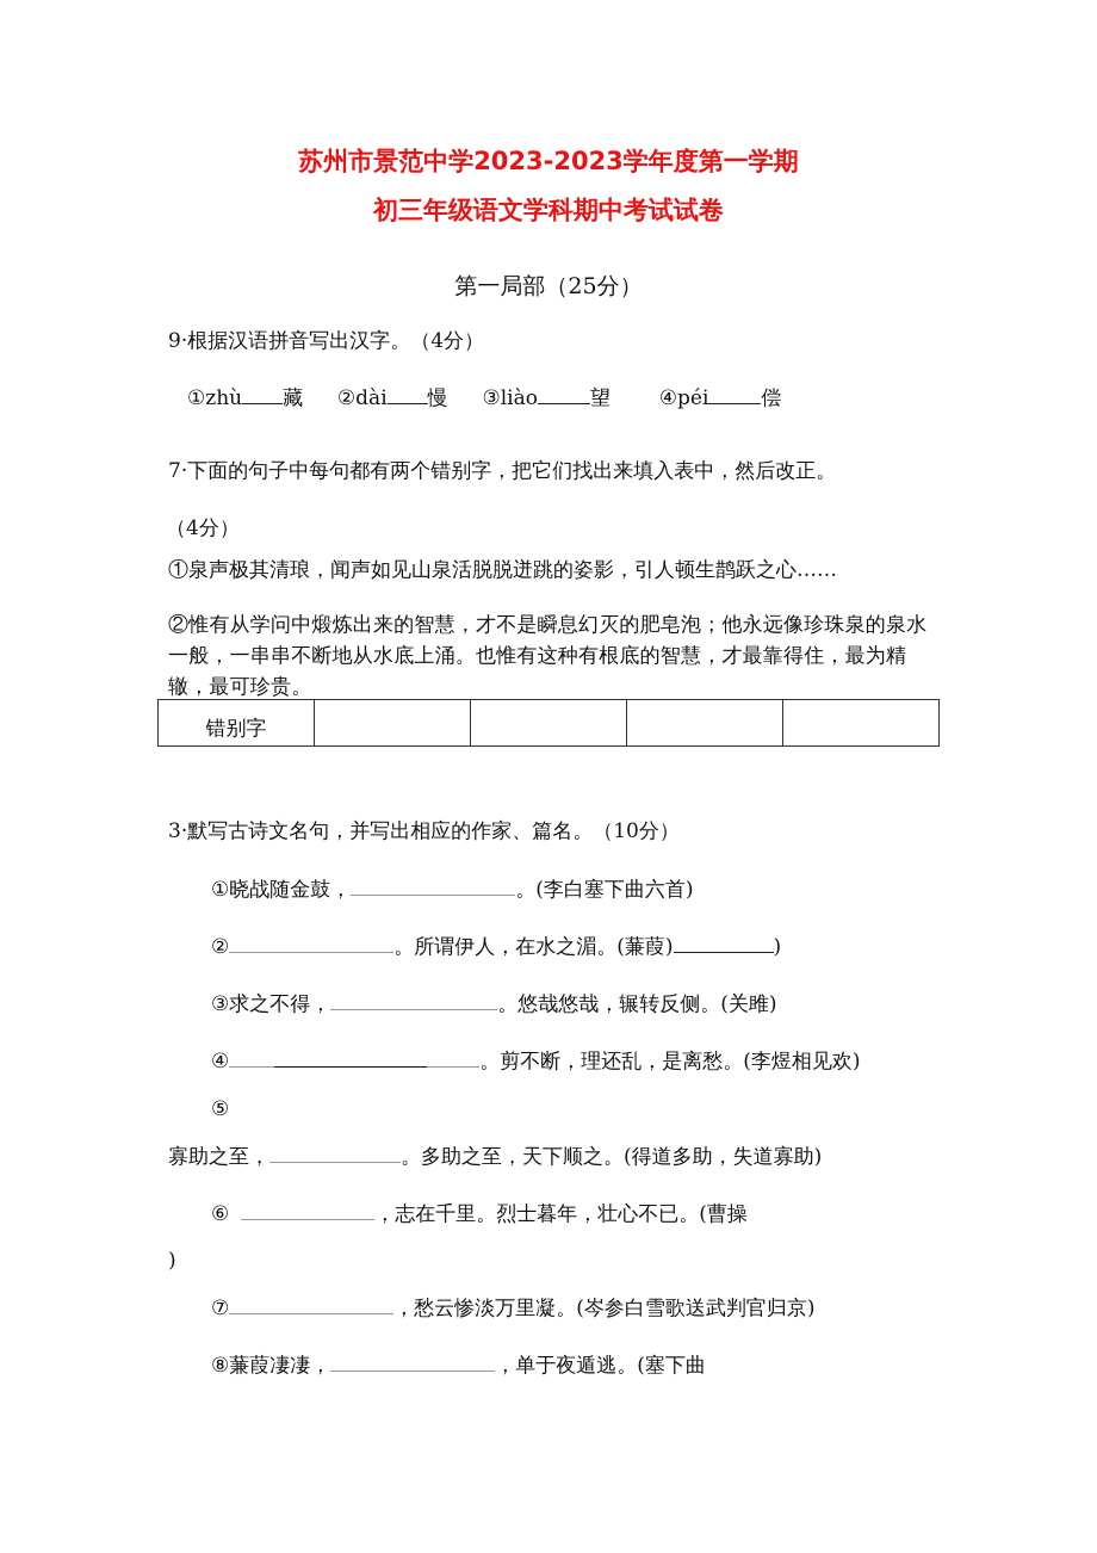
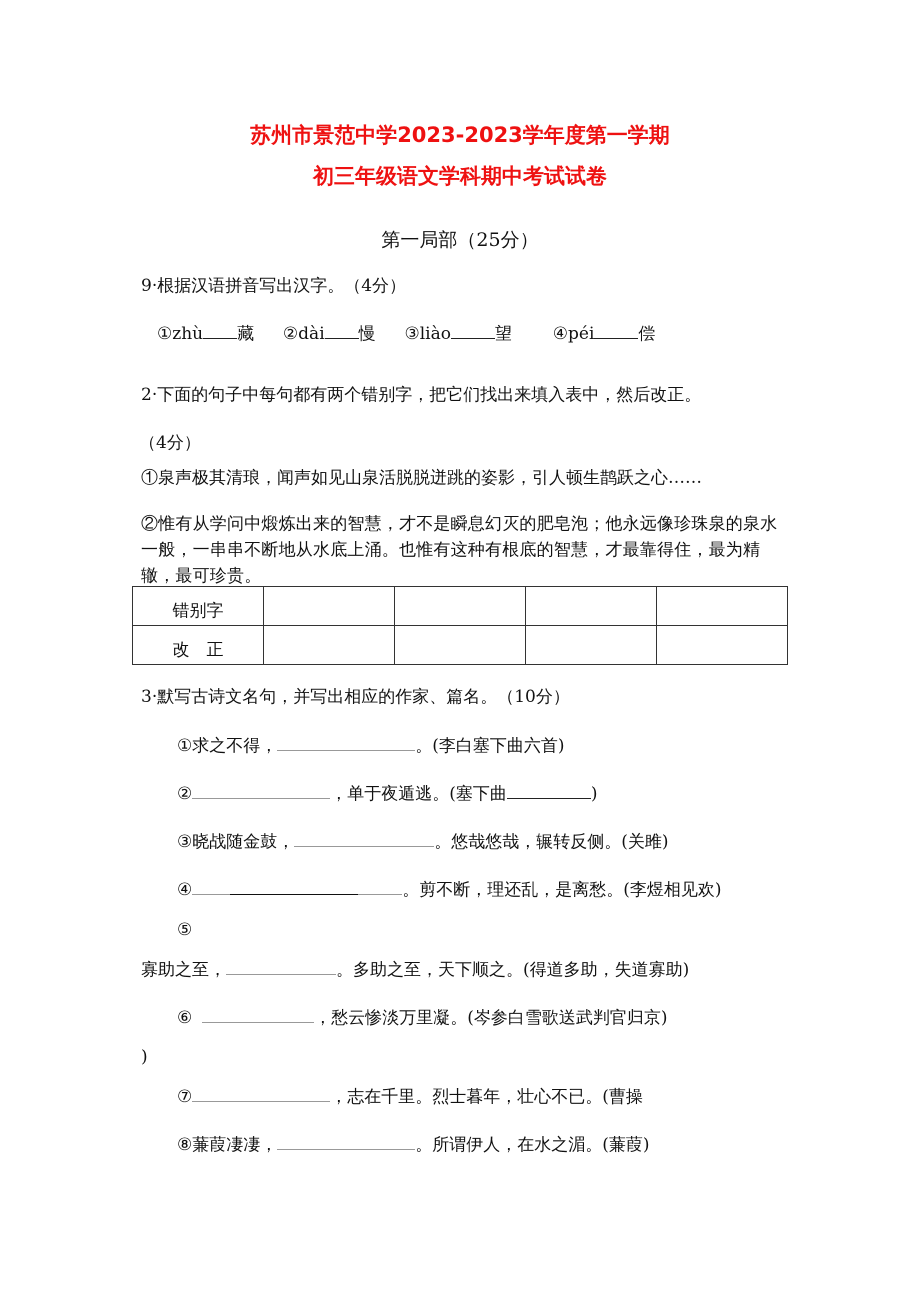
  苏州市景范中学2023-2023学年度第一学期
  初三年级语文学科期中考试试卷
  第一局部（25分）
  9·根据汉语拼音写出汉字。（4分）
  ①zhù 藏 ②dài 慢 ③liào 望 ④péi 偿
- 7·下面的句子中每句都有两个错别字，把它们找出来填入表中，然后改正。
+ 2·下面的句子中每句都有两个错别字，把它们找出来填入表中，然后改正。
  （4分）
  ①泉声极其清琅，闻声如见山泉活脱脱迸跳的姿影，引人顿生鹊跃之心……
  ②惟有从学问中煅炼出来的智慧，才不是瞬息幻灭的肥皂泡；他永远像珍珠泉的泉水一般，一串串不断地从水底上涌。也惟有这种有根底的智慧，才最靠得住，最为精辙，最可珍贵。
  错别字
+ 改 正
  3·默写古诗文名句，并写出相应的作家、篇名。（10分）
- ①晓战随金鼓， 。(李白塞下曲六首)
+ ①求之不得， 。(李白塞下曲六首)
- ② 。所谓伊人，在水之湄。(蒹葭) )
+ ② ，单于夜遁逃。(塞下曲 )
- ③求之不得， 。悠哉悠哉，辗转反侧。(关雎)
+ ③晓战随金鼓， 。悠哉悠哉，辗转反侧。(关雎)
  ④ 。剪不断，理还乱，是离愁。(李煜相见欢)
  ⑤
  寡助之至， 。多助之至，天下顺之。(得道多助，失道寡助)
- ⑥ ，志在千里。烈士暮年，壮心不已。(曹操
+ ⑥ ，愁云惨淡万里凝。(岑参白雪歌送武判官归京)
  )
- ⑦ ，愁云惨淡万里凝。(岑参白雪歌送武判官归京)
+ ⑦ ，志在千里。烈士暮年，壮心不已。(曹操
- ⑧蒹葭凄凄， ，单于夜遁逃。(塞下曲
+ ⑧蒹葭凄凄， 。所谓伊人，在水之湄。(蒹葭)
